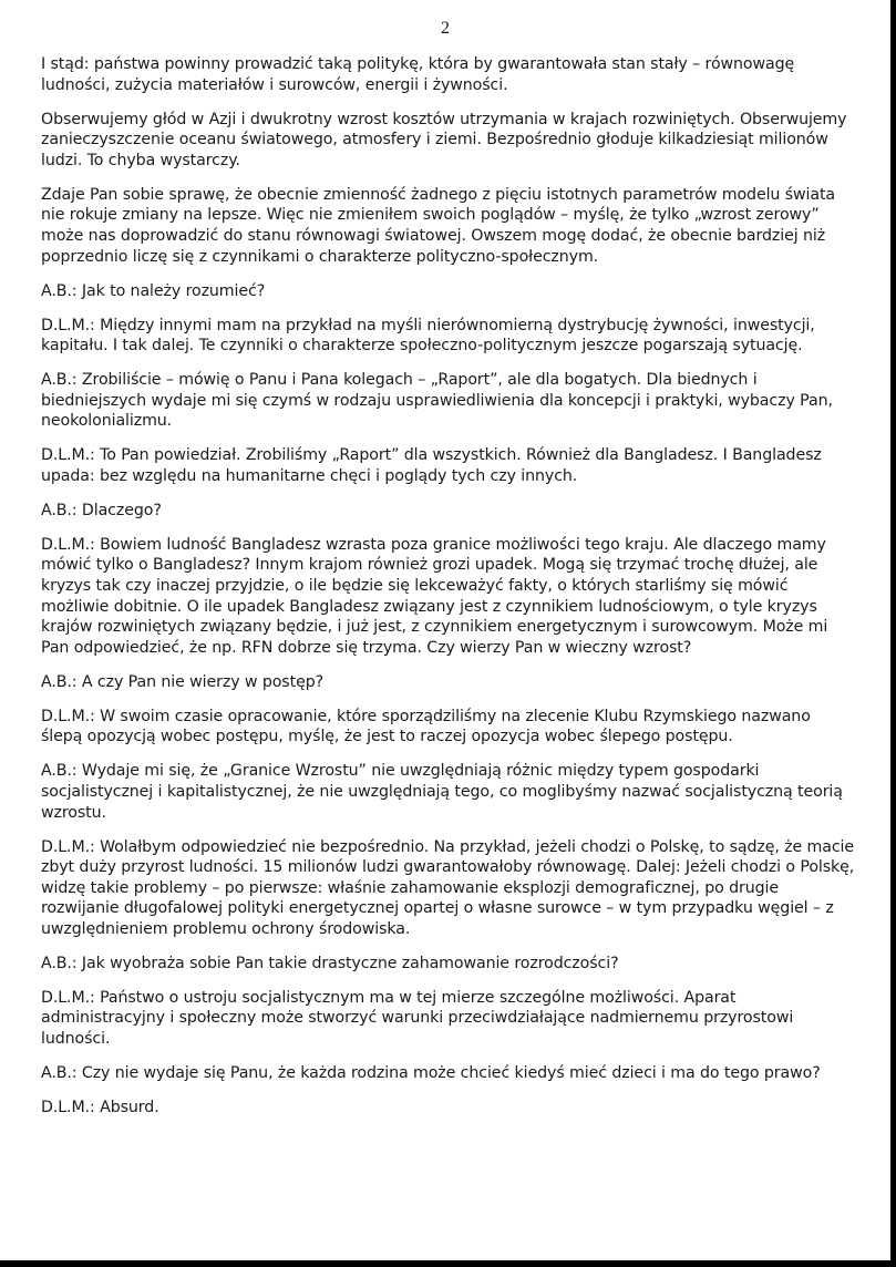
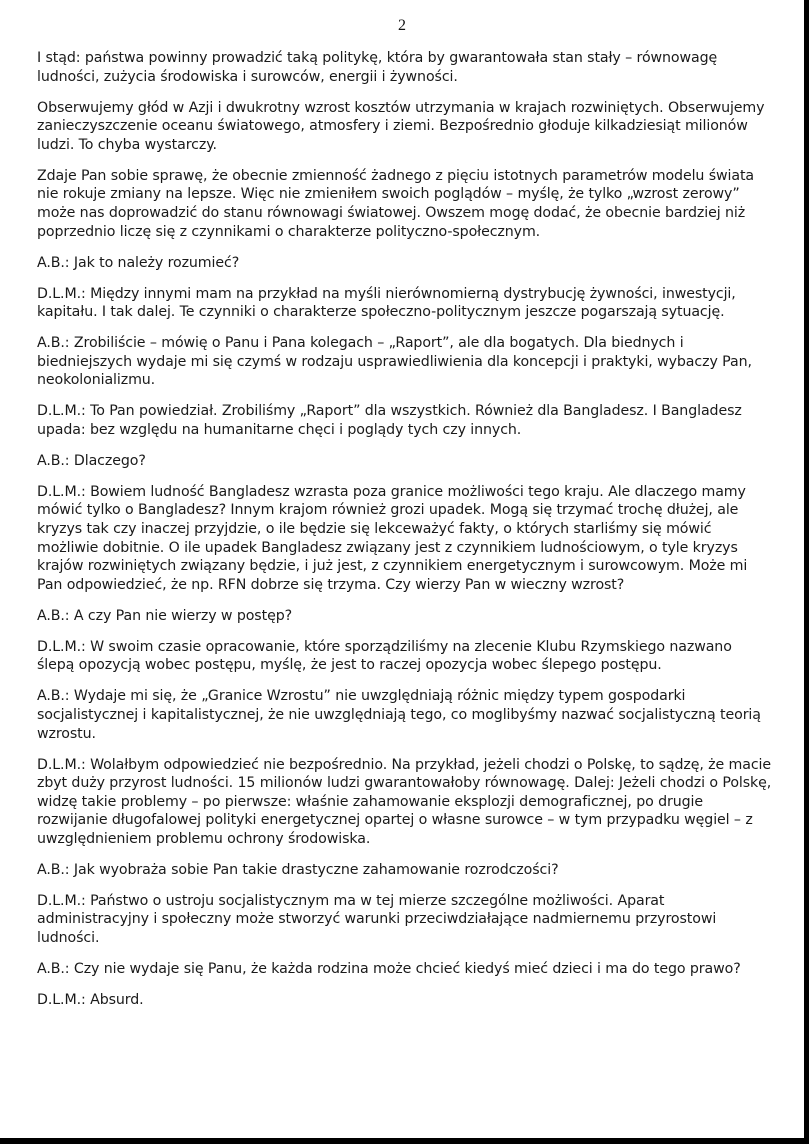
  2
- I stąd: państwa powinny prowadzić taką politykę, która by gwarantowała stan stały – równowagę ludności, zużycia materiałów i surowców, energii i żywności.
+ I stąd: państwa powinny prowadzić taką politykę, która by gwarantowała stan stały – równowagę ludności, zużycia środowiska i surowców, energii i żywności.
  Obserwujemy głód w Azji i dwukrotny wzrost kosztów utrzymania w krajach rozwiniętych. Obserwujemy zanieczyszczenie oceanu światowego, atmosfery i ziemi. Bezpośrednio głoduje kilkadziesiąt milionów ludzi. To chyba wystarczy.
  Zdaje Pan sobie sprawę, że obecnie zmienność żadnego z pięciu istotnych parametrów modelu świata nie rokuje zmiany na lepsze. Więc nie zmieniłem swoich poglądów – myślę, że tylko „wzrost zerowy” może nas doprowadzić do stanu równowagi światowej. Owszem mogę dodać, że obecnie bardziej niż poprzednio liczę się z czynnikami o charakterze polityczno-społecznym.
  A.B.: Jak to należy rozumieć?
  D.L.M.: Między innymi mam na przykład na myśli nierównomierną dystrybucję żywności, inwestycji, kapitału. I tak dalej. Te czynniki o charakterze społeczno-politycznym jeszcze pogarszają sytuację.
  A.B.: Zrobiliście – mówię o Panu i Pana kolegach – „Raport”, ale dla bogatych. Dla biednych i biedniejszych wydaje mi się czymś w rodzaju usprawiedliwienia dla koncepcji i praktyki, wybaczy Pan, neokolonializmu.
  D.L.M.: To Pan powiedział. Zrobiliśmy „Raport” dla wszystkich. Również dla Bangladesz. I Bangladesz upada: bez względu na humanitarne chęci i poglądy tych czy innych.
  A.B.: Dlaczego?
  D.L.M.: Bowiem ludność Bangladesz wzrasta poza granice możliwości tego kraju. Ale dlaczego mamy mówić tylko o Bangladesz? Innym krajom również grozi upadek. Mogą się trzymać trochę dłużej, ale kryzys tak czy inaczej przyjdzie, o ile będzie się lekceważyć fakty, o których starliśmy się mówić możliwie dobitnie. O ile upadek Bangladesz związany jest z czynnikiem ludnościowym, o tyle kryzys krajów rozwiniętych związany będzie, i już jest, z czynnikiem energetycznym i surowcowym. Może mi Pan odpowiedzieć, że np. RFN dobrze się trzyma. Czy wierzy Pan w wieczny wzrost?
  A.B.: A czy Pan nie wierzy w postęp?
  D.L.M.: W swoim czasie opracowanie, które sporządziliśmy na zlecenie Klubu Rzymskiego nazwano ślepą opozycją wobec postępu, myślę, że jest to raczej opozycja wobec ślepego postępu.
  A.B.: Wydaje mi się, że „Granice Wzrostu” nie uwzględniają różnic między typem gospodarki socjalistycznej i kapitalistycznej, że nie uwzględniają tego, co moglibyśmy nazwać socjalistyczną teorią wzrostu.
  D.L.M.: Wolałbym odpowiedzieć nie bezpośrednio. Na przykład, jeżeli chodzi o Polskę, to sądzę, że macie zbyt duży przyrost ludności. 15 milionów ludzi gwarantowałoby równowagę. Dalej: Jeżeli chodzi o Polskę, widzę takie problemy – po pierwsze: właśnie zahamowanie eksplozji demograficznej, po drugie rozwijanie długofalowej polityki energetycznej opartej o własne surowce – w tym przypadku węgiel – z uwzględnieniem problemu ochrony środowiska.
  A.B.: Jak wyobraża sobie Pan takie drastyczne zahamowanie rozrodczości?
  D.L.M.: Państwo o ustroju socjalistycznym ma w tej mierze szczególne możliwości. Aparat administracyjny i społeczny może stworzyć warunki przeciwdziałające nadmiernemu przyrostowi ludności.
  A.B.: Czy nie wydaje się Panu, że każda rodzina może chcieć kiedyś mieć dzieci i ma do tego prawo?
  D.L.M.: Absurd.
